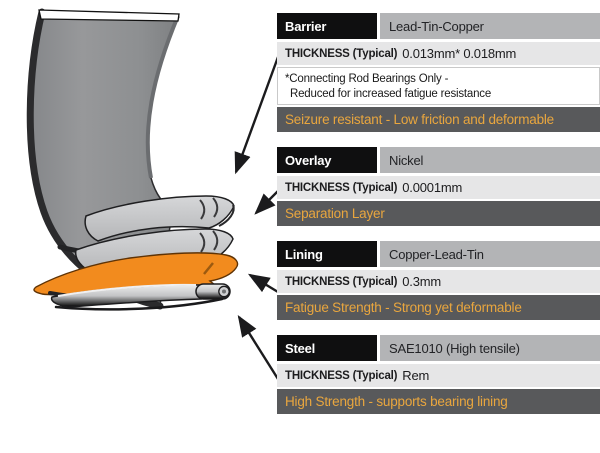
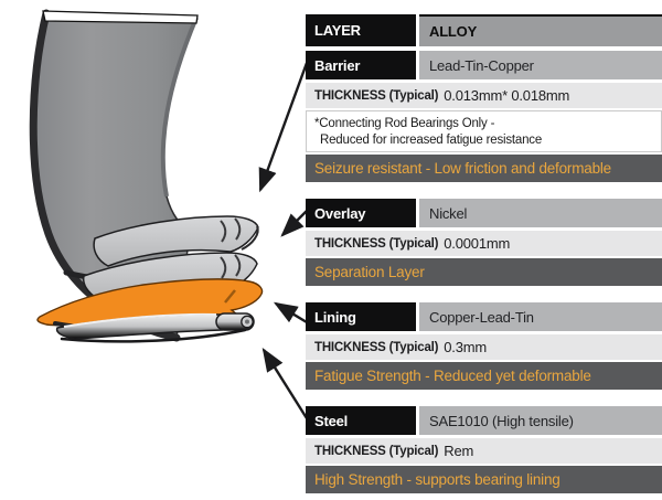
+ LAYER
+ ALLOY
  Barrier
  Lead-Tin-Copper
  THICKNESS (Typical)
  0.013mm* 0.018mm
  *Connecting Rod Bearings Only -
  Reduced for increased fatigue resistance
  Seizure resistant - Low friction and deformable
  Overlay
  Nickel
  THICKNESS (Typical)
  0.0001mm
  Separation Layer
  Lining
  Copper-Lead-Tin
  THICKNESS (Typical)
  0.3mm
- Fatigue Strength - Strong yet deformable
+ Fatigue Strength - Reduced yet deformable
  Steel
  SAE1010 (High tensile)
  THICKNESS (Typical)
  Rem
  High Strength - supports bearing lining
